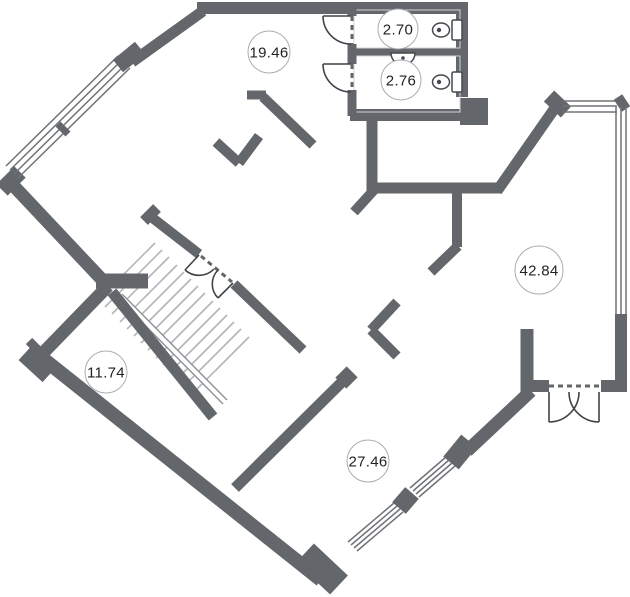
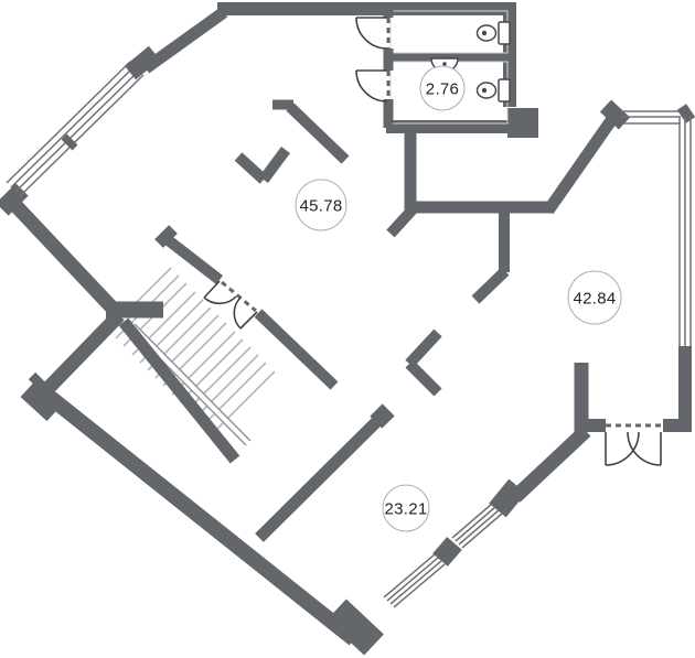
- 19.46
- 2.70
  2.76
+ 45.78
  42.84
- 11.74
- 27.46
+ 23.21
